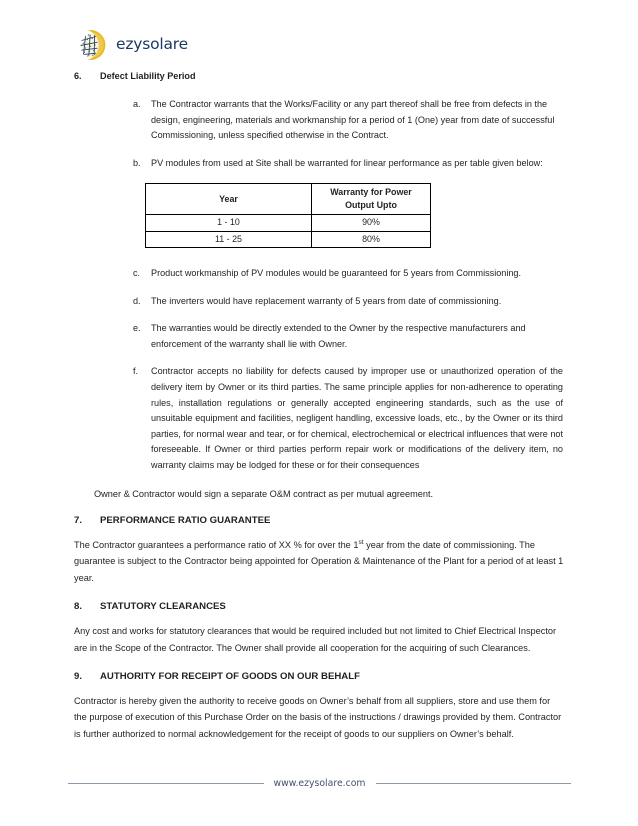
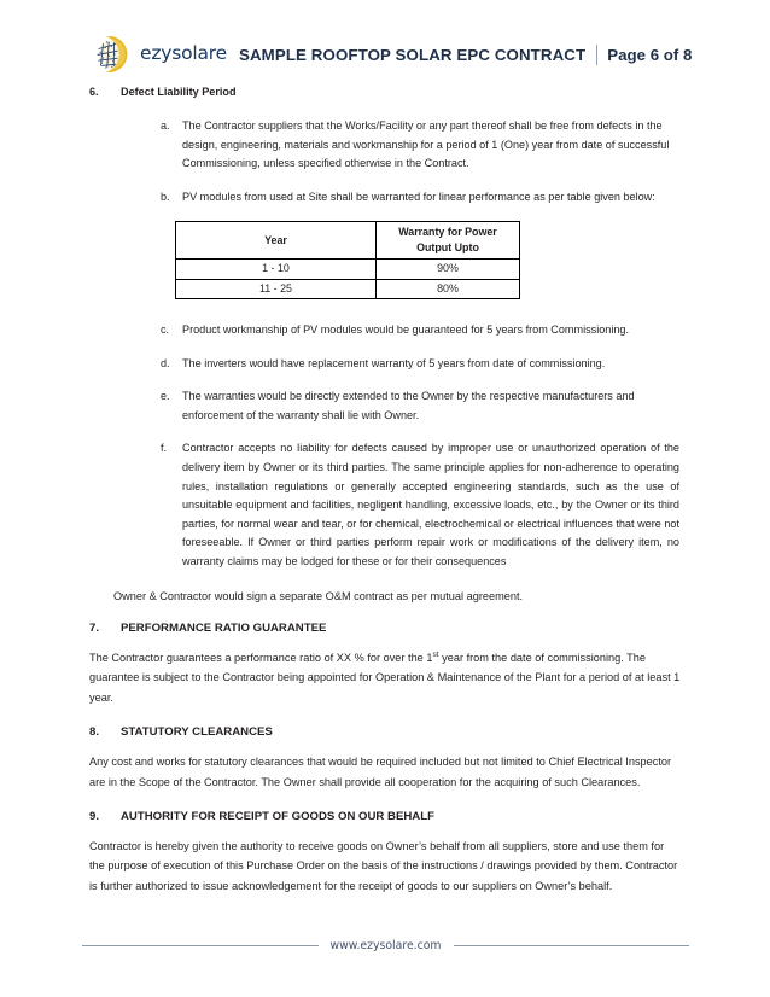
  ezysolare
+ SAMPLE ROOFTOP SOLAR EPC CONTRACT
+ Page 6 of 8
  6.
  Defect Liability Period
  a.
- The Contractor warrants that the Works/Facility or any part thereof shall be free from defects in the design, engineering, materials and workmanship for a period of 1 (One) year from date of successful Commissioning, unless specified otherwise in the Contract.
+ The Contractor suppliers that the Works/Facility or any part thereof shall be free from defects in the design, engineering, materials and workmanship for a period of 1 (One) year from date of successful Commissioning, unless specified otherwise in the Contract.
  b.
  PV modules from used at Site shall be warranted for linear performance as per table given below:
  Year	Warranty for Power Output Upto
  1 - 10	90%
  11 - 25	80%
  c.
  Product workmanship of PV modules would be guaranteed for 5 years from Commissioning.
  d.
  The inverters would have replacement warranty of 5 years from date of commissioning.
  e.
  The warranties would be directly extended to the Owner by the respective manufacturers and enforcement of the warranty shall lie with Owner.
  f.
  Contractor accepts no liability for defects caused by improper use or unauthorized operation of the delivery item by Owner or its third parties. The same principle applies for non-adherence to operating rules, installation regulations or generally accepted engineering standards, such as the use of unsuitable equipment and facilities, negligent handling, excessive loads, etc., by the Owner or its third parties, for normal wear and tear, or for chemical, electrochemical or electrical influences that were not foreseeable. If Owner or third parties perform repair work or modifications of the delivery item, no warranty claims may be lodged for these or for their consequences
  Owner & Contractor would sign a separate O&M contract as per mutual agreement.
  7.
  PERFORMANCE RATIO GUARANTEE
  The Contractor guarantees a performance ratio of XX % for over the 1 year from the date of commissioning. The guarantee is subject to the Contractor being appointed for Operation & Maintenance of the Plant for a period of at least 1 year.
  8.
  STATUTORY CLEARANCES
  Any cost and works for statutory clearances that would be required included but not limited to Chief Electrical Inspector are in the Scope of the Contractor. The Owner shall provide all cooperation for the acquiring of such Clearances.
  9.
  AUTHORITY FOR RECEIPT OF GOODS ON OUR BEHALF
- Contractor is hereby given the authority to receive goods on Owner’s behalf from all suppliers, store and use them for the purpose of execution of this Purchase Order on the basis of the instructions / drawings provided by them. Contractor is further authorized to normal acknowledgement for the receipt of goods to our suppliers on Owner’s behalf.
+ Contractor is hereby given the authority to receive goods on Owner’s behalf from all suppliers, store and use them for the purpose of execution of this Purchase Order on the basis of the instructions / drawings provided by them. Contractor is further authorized to issue acknowledgement for the receipt of goods to our suppliers on Owner’s behalf.
  www.ezysolare.com
